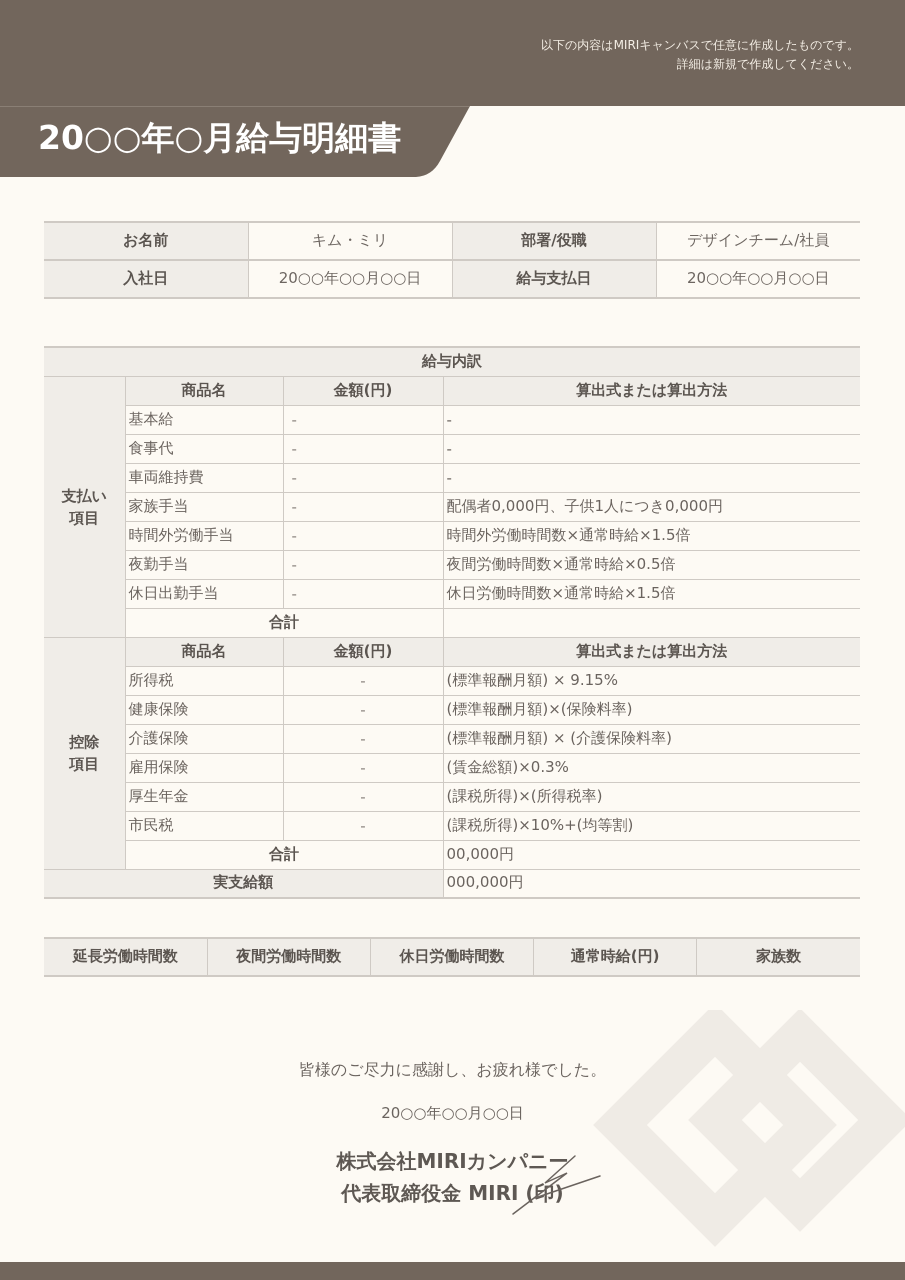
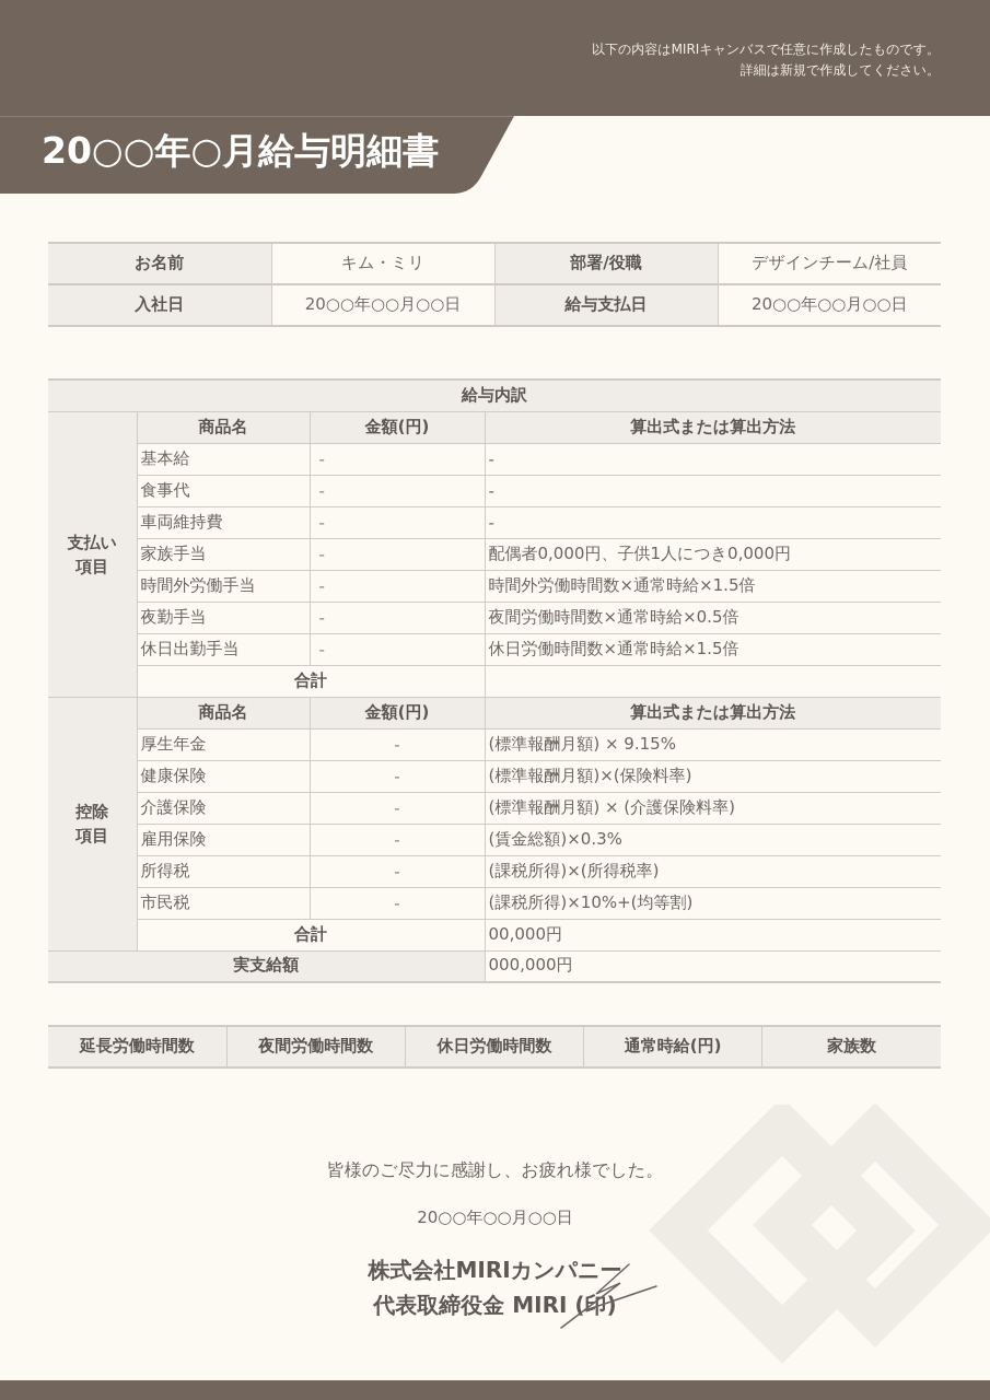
  以下の内容はMIRIキャンバスで任意に作成したものです。
  詳細は新規で作成してください。
  20○○年○月給与明細書
  お名前	キム・ミリ	部署/役職	デザインチーム/社員
  入社日	20○○年○○月○○日	給与支払日	20○○年○○月○○日
  給与内訳
  支払い項目	商品名	金額(円)	算出式または算出方法
  基本給	-	-
  食事代	-	-
  車両維持費	-	-
  家族手当	-	配偶者0,000円、子供1人につき0,000円
  時間外労働手当	-	時間外労働時間数×通常時給×1.5倍
  夜勤手当	-	夜間労働時間数×通常時給×0.5倍
  休日出勤手当	-	休日労働時間数×通常時給×1.5倍
  合計
  控除項目	商品名	金額(円)	算出式または算出方法
- 所得税	-	(標準報酬月額) × 9.15%
+ 厚生年金	-	(標準報酬月額) × 9.15%
  健康保険	-	(標準報酬月額)×(保険料率)
  介護保険	-	(標準報酬月額) × (介護保険料率)
  雇用保険	-	(賃金総額)×0.3%
- 厚生年金	-	(課税所得)×(所得税率)
+ 所得税	-	(課税所得)×(所得税率)
  市民税	-	(課税所得)×10%+(均等割)
  合計	00,000円
  実支給額	000,000円
  延長労働時間数	夜間労働時間数	休日労働時間数	通常時給(円)	家族数
  皆様のご尽力に感謝し、お疲れ様でした。
  20○○年○○月○○日
  株式会社MIRIカンパニー
  代表取締役金 MIRI (印)
